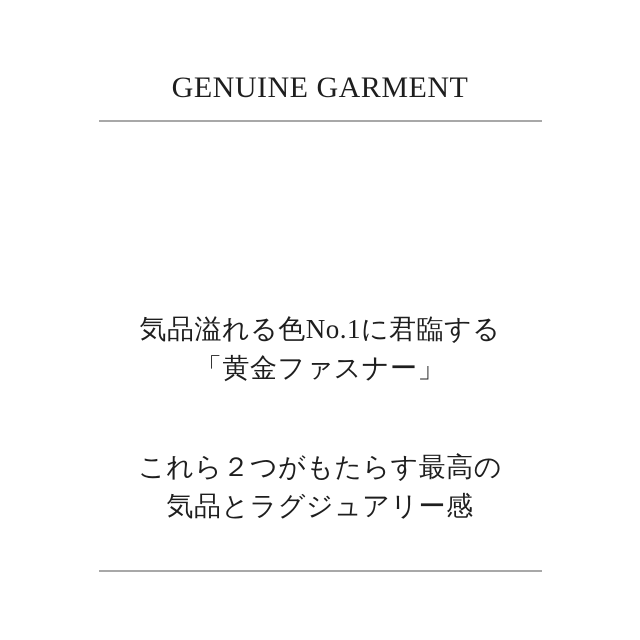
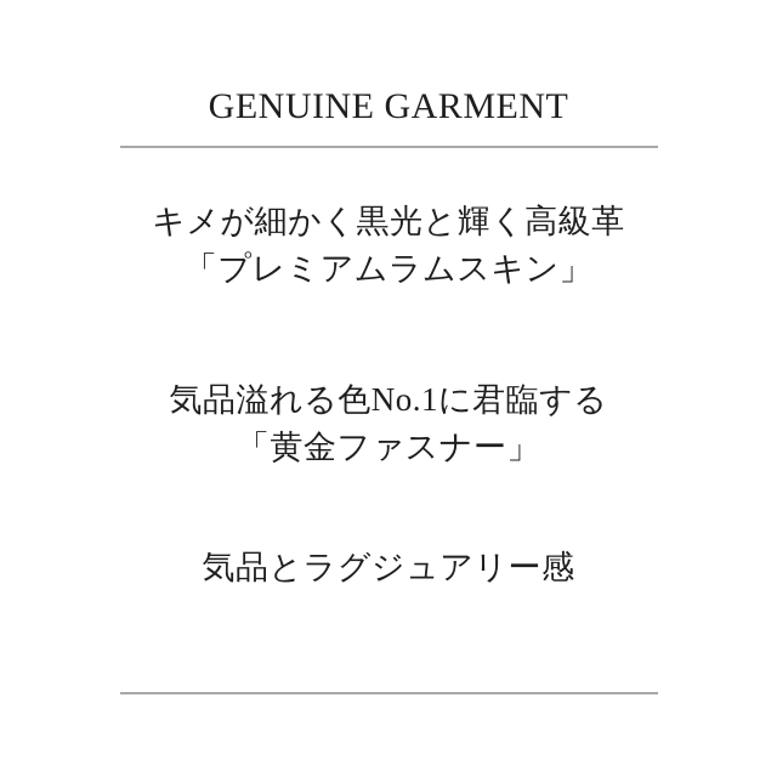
  GENUINE GARMENT
+ キメが細かく黒光と輝く高級革
+ 「プレミアムラムスキン」
  気品溢れる色No.1に君臨する
  「黄金ファスナー」
- これら２つがもたらす最高の
  気品とラグジュアリー感
